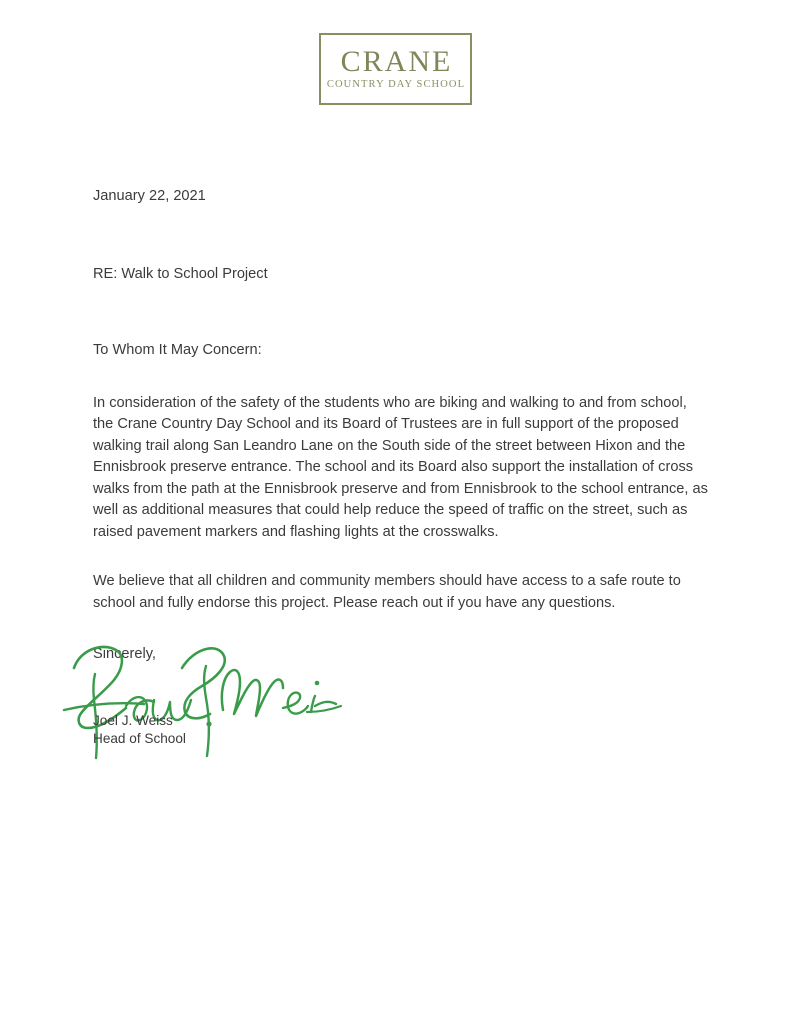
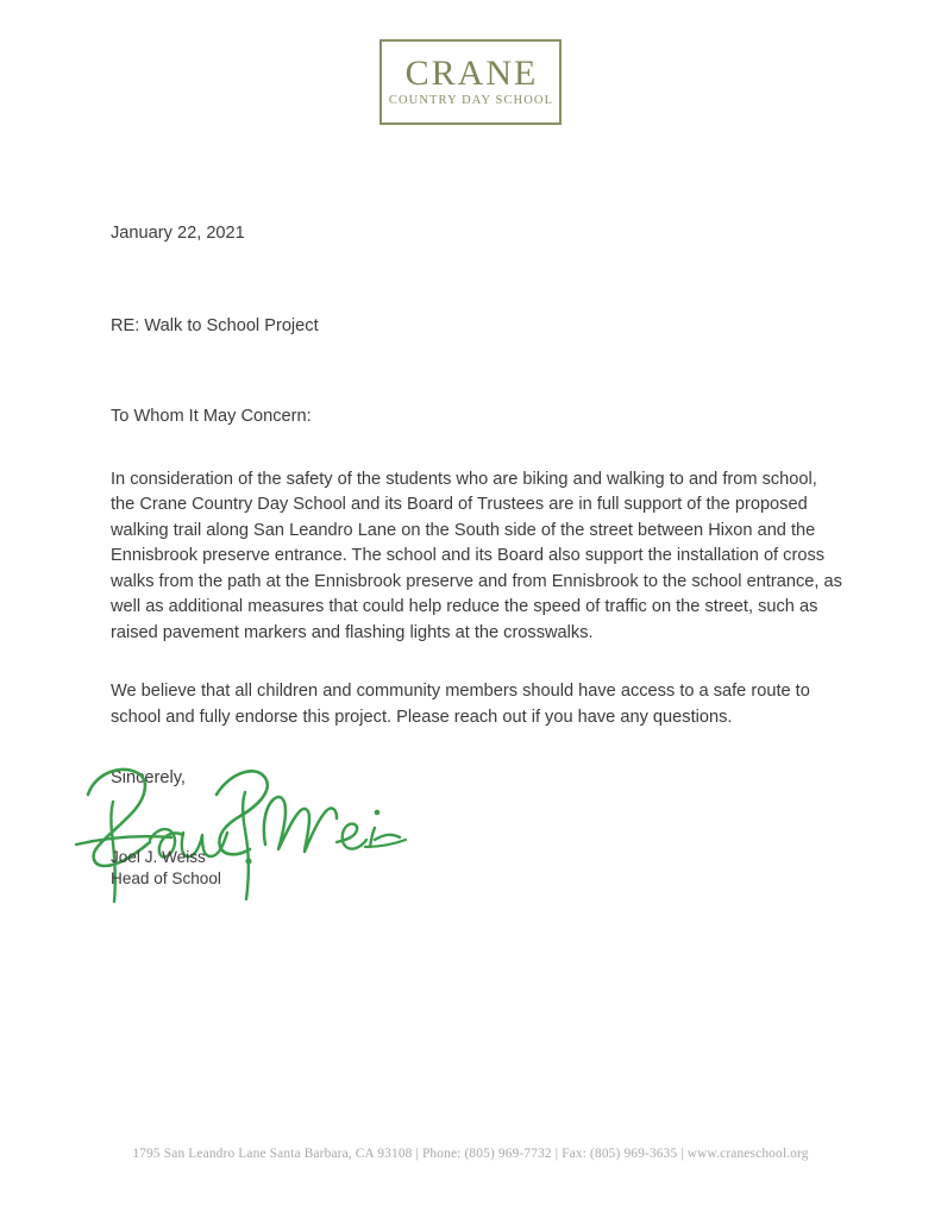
  CRANE
  COUNTRY DAY SCHOOL
  January 22, 2021
  RE: Walk to School Project
  To Whom It May Concern:
  In consideration of the safety of the students who are biking and walking to and from school, the Crane Country Day School and its Board of Trustees are in full support of the proposed walking trail along San Leandro Lane on the South side of the street between Hixon and the Ennisbrook preserve entrance. The school and its Board also support the installation of cross walks from the path at the Ennisbrook preserve and from Ennisbrook to the school entrance, as well as additional measures that could help reduce the speed of traffic on the street, such as raised pavement markers and flashing lights at the crosswalks.
  We believe that all children and community members should have access to a safe route to school and fully endorse this project. Please reach out if you have any questions.
  Sincerely,
  Joel J. Weiss
  Head of School
+ 1795 San Leandro Lane Santa Barbara, CA 93108 | Phone: (805) 969-7732 | Fax: (805) 969-3635 | www.craneschool.org
